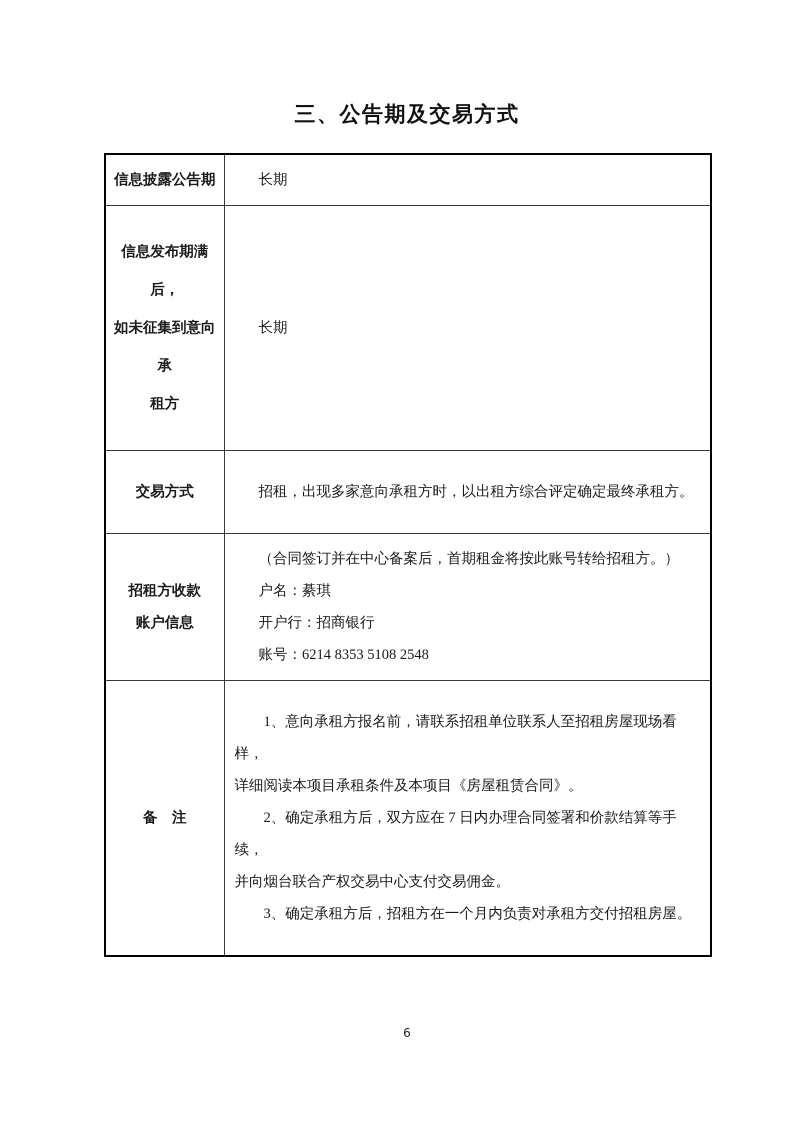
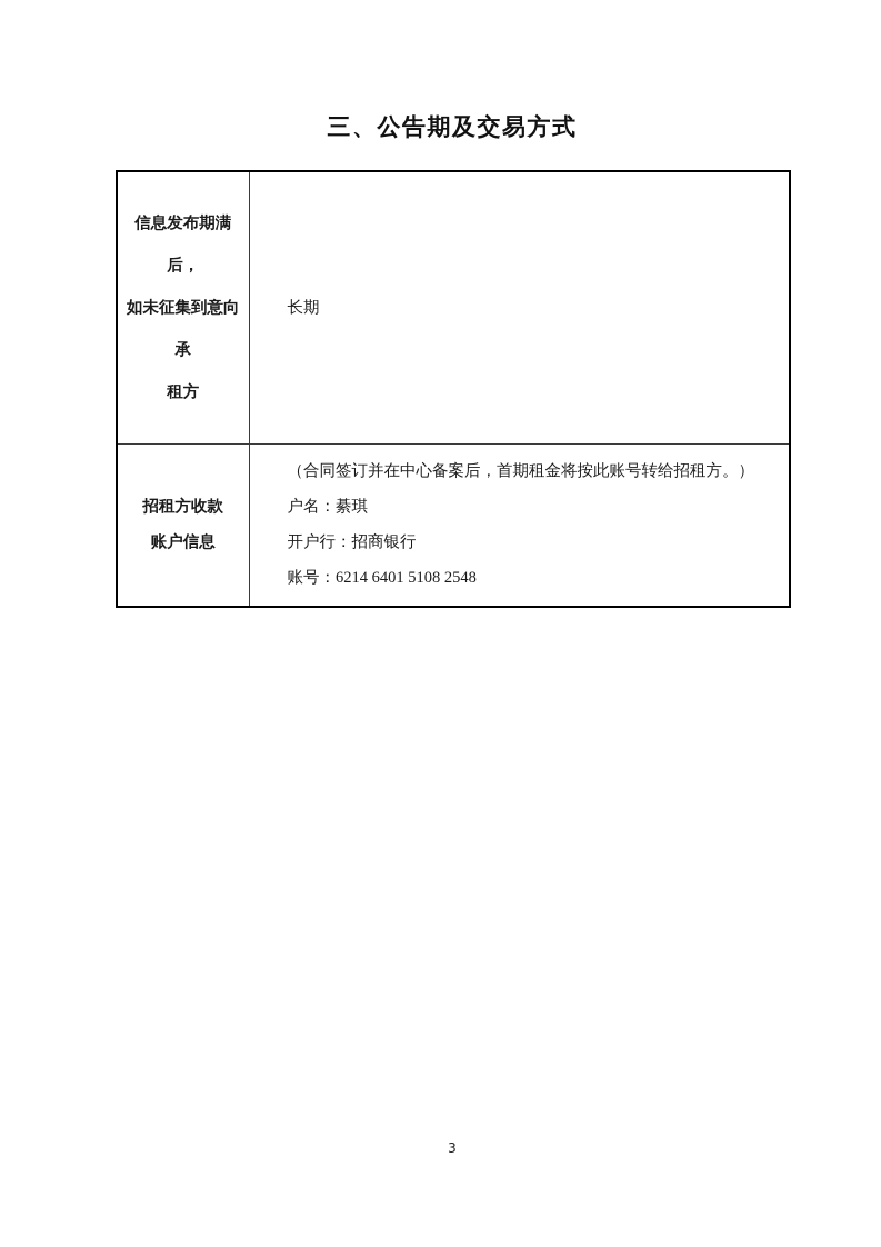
  三、公告期及交易方式
- 信息披露公告期	长期
  信息发布期满后，如未征集到意向承租方	长期
- 交易方式	招租，出现多家意向承租方时，以出租方综合评定确定最终承租方。
- 招租方收款账户信息	（合同签订并在中心备案后，首期租金将按此账号转给招租方。） 户名：綦琪 开户行：招商银行 账号：6214 8353 5108 2548
+ 招租方收款账户信息	（合同签订并在中心备案后，首期租金将按此账号转给招租方。） 户名：綦琪 开户行：招商银行 账号：6214 6401 5108 2548
- 备 注	1、意向承租方报名前，请联系招租单位联系人至招租房屋现场看样，详细阅读本项目承租条件及本项目《房屋租赁合同》。 2、确定承租方后，双方应在 7 日内办理合同签署和价款结算等手续，并向烟台联合产权交易中心支付交易佣金。 3、确定承租方后，招租方在一个月内负责对承租方交付招租房屋。
- 6
+ 3
